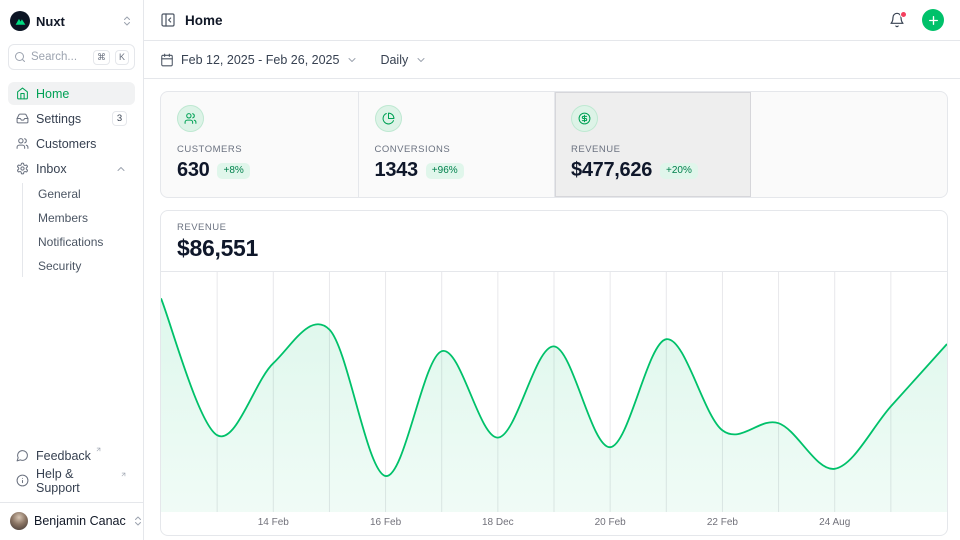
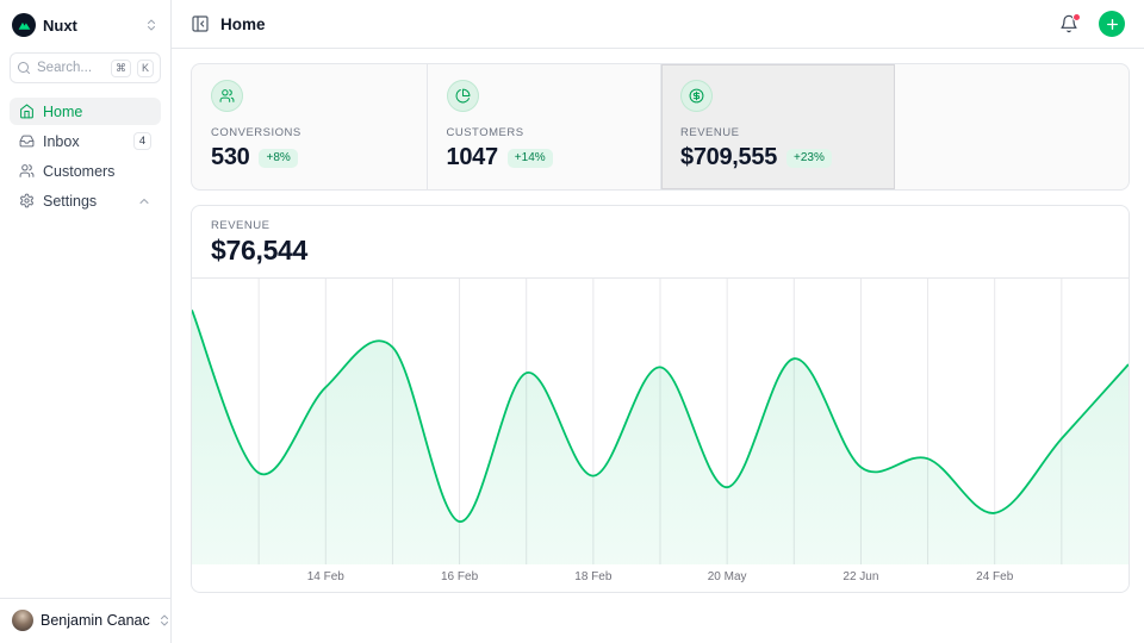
  Nuxt
  Search...
  ⌘
  K
  Home
- Settings
+ Inbox
- 3
+ 4
  Customers
- Inbox
+ Settings
- General
- Members
- Notifications
- Security
- Feedback
- Help & Support
  Benjamin Canac
  Home
- Feb 12, 2025 - Feb 26, 2025
- Daily
- CUSTOMERS
+ CONVERSIONS
- 630
+ 530
  +8%
- CONVERSIONS
+ CUSTOMERS
- 1343
+ 1047
- +96%
+ +14%
  REVENUE
- $477,626
+ $709,555
- +20%
+ +23%
  REVENUE
- $86,551
+ $76,544
  14 Feb
  16 Feb
- 18 Dec
+ 18 Feb
- 20 Feb
+ 20 May
- 22 Feb
+ 22 Jun
- 24 Aug
+ 24 Feb
